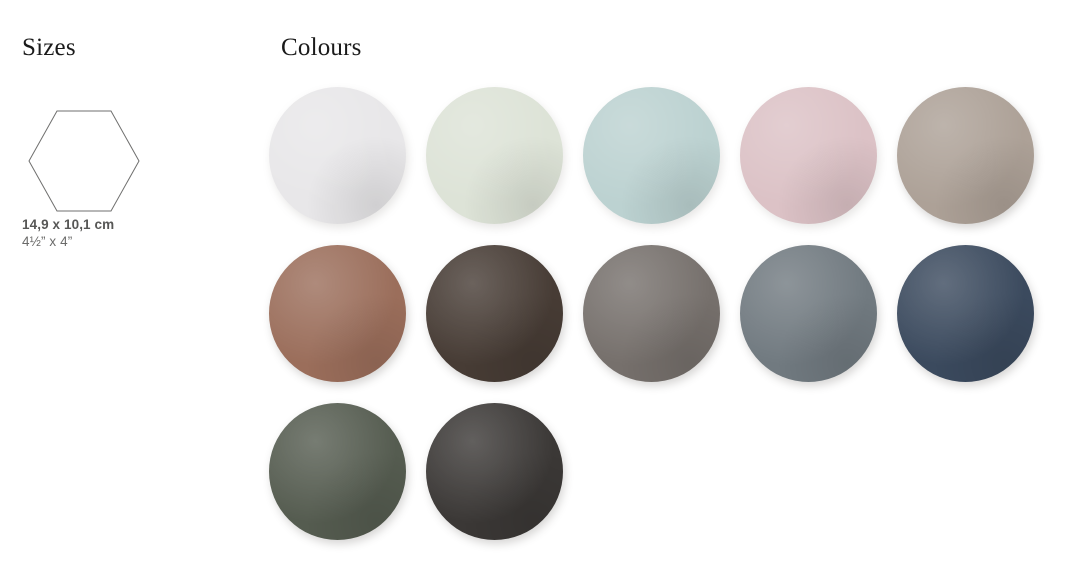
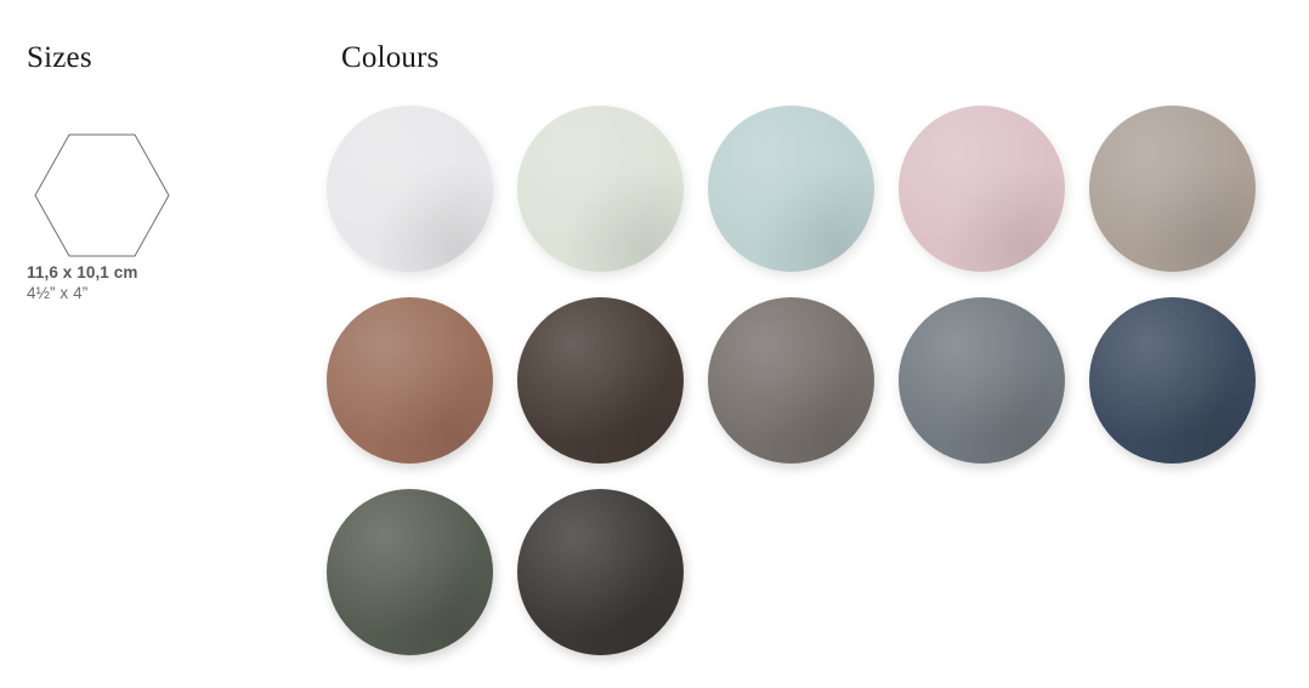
  Sizes
- 14,9 x 10,1 cm
+ 11,6 x 10,1 cm
  4½” x 4”
  Colours
